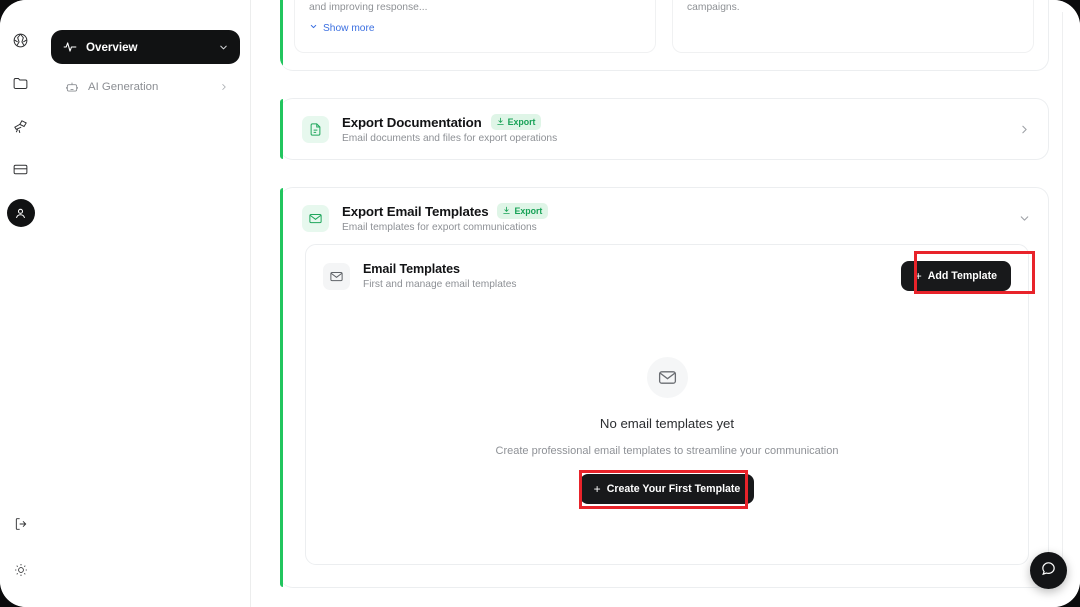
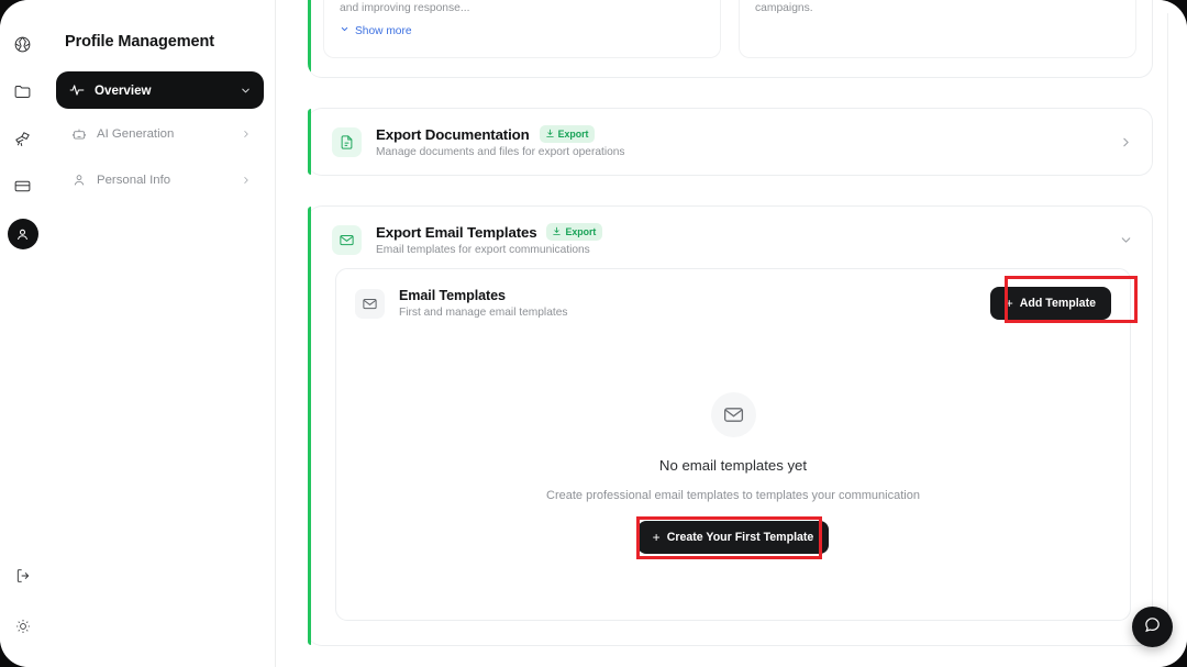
+ Profile Management
  Overview
  AI Generation
+ Personal Info
  and improving response...
  Show more
  campaigns.
  Export Documentation
  Export
- Email documents and files for export operations
+ Manage documents and files for export operations
  Export Email Templates
  Export
  Email templates for export communications
  Email Templates
  First and manage email templates
  +
  Add Template
  No email templates yet
- Create professional email templates to streamline your communication
+ Create professional email templates to templates your communication
  +
  Create Your First Template
